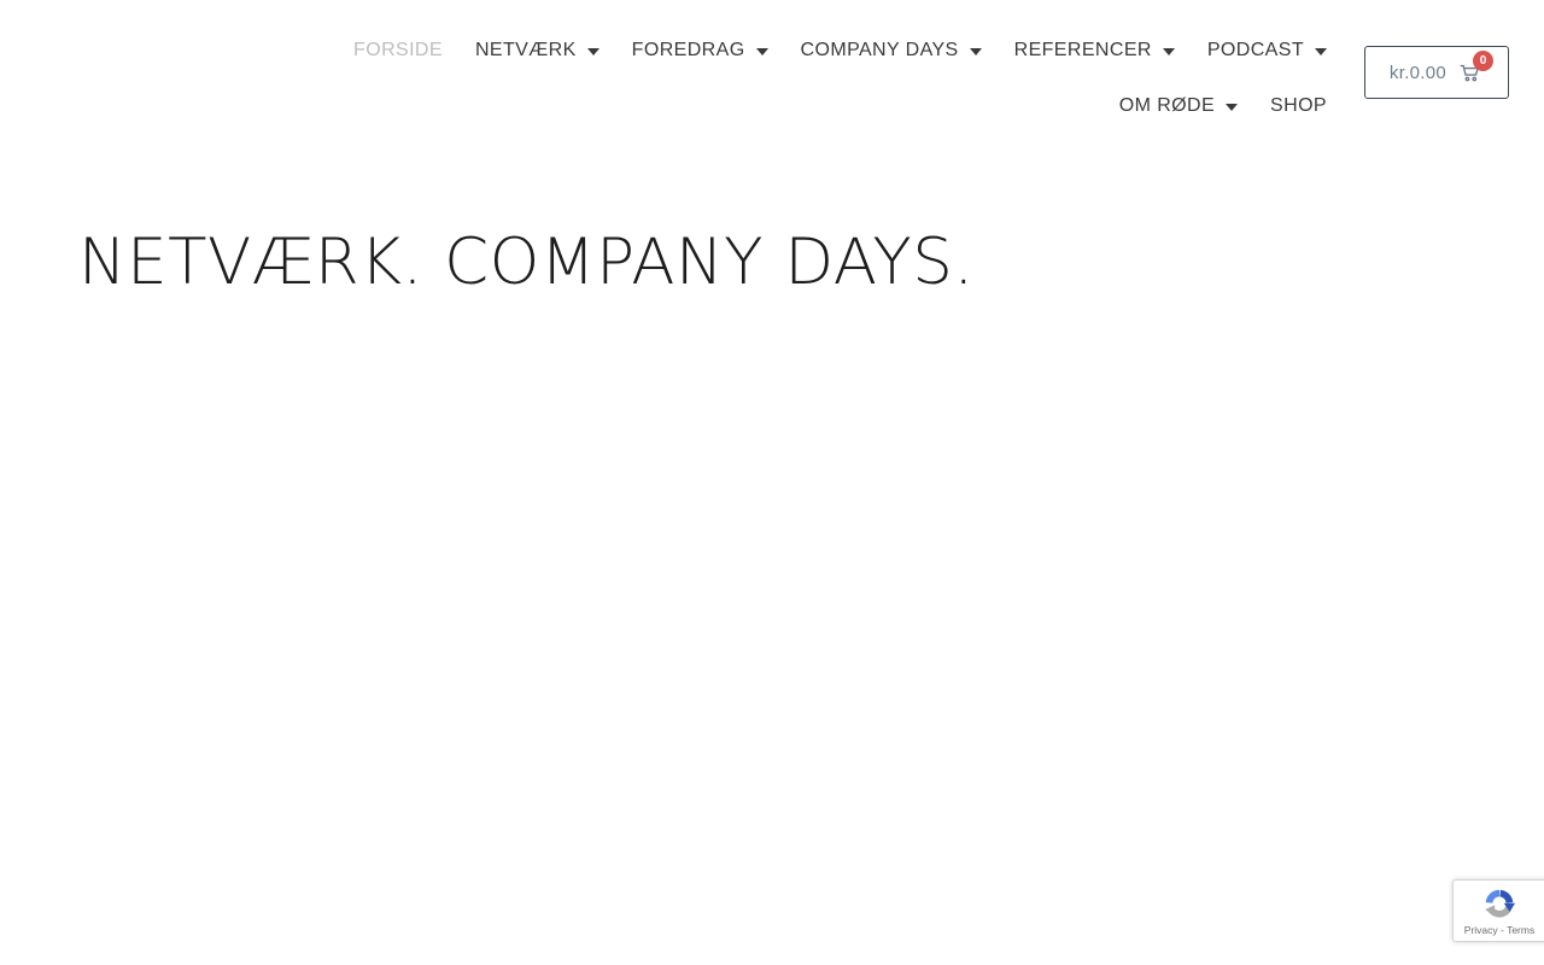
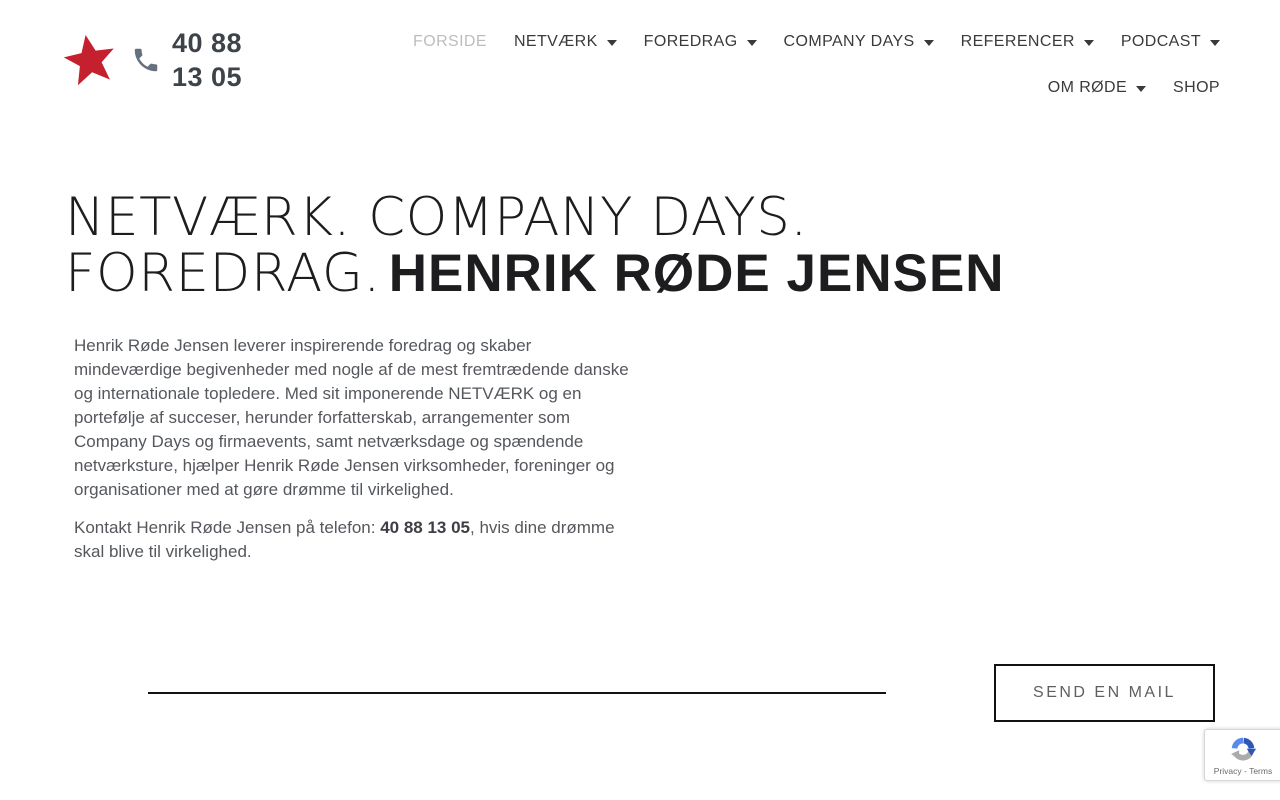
+ 40 88 13 05
  FORSIDE
  NETVÆRK
  FOREDRAG
  COMPANY DAYS
  REFERENCER
  PODCAST
  OM RØDE
  SHOP
- kr.0.00
- 0
  NETVÆRK. COMPANY DAYS.
+ FOREDRAG. HENRIK RØDE JENSEN
+ Henrik Røde Jensen leverer inspirerende foredrag og skaber mindeværdige begivenheder med nogle af de mest fremtrædende danske og internationale topledere. Med sit imponerende NETVÆRK og en portefølje af succeser, herunder forfatterskab, arrangementer som Company Days og firmaevents, samt netværksdage og spændende netværksture, hjælper Henrik Røde Jensen virksomheder, foreninger og organisationer med at gøre drømme til virkelighed.
+ Kontakt Henrik Røde Jensen på telefon: 40 88 13 05, hvis dine drømme skal blive til virkelighed.
+ SEND EN MAIL
  Privacy - Terms
